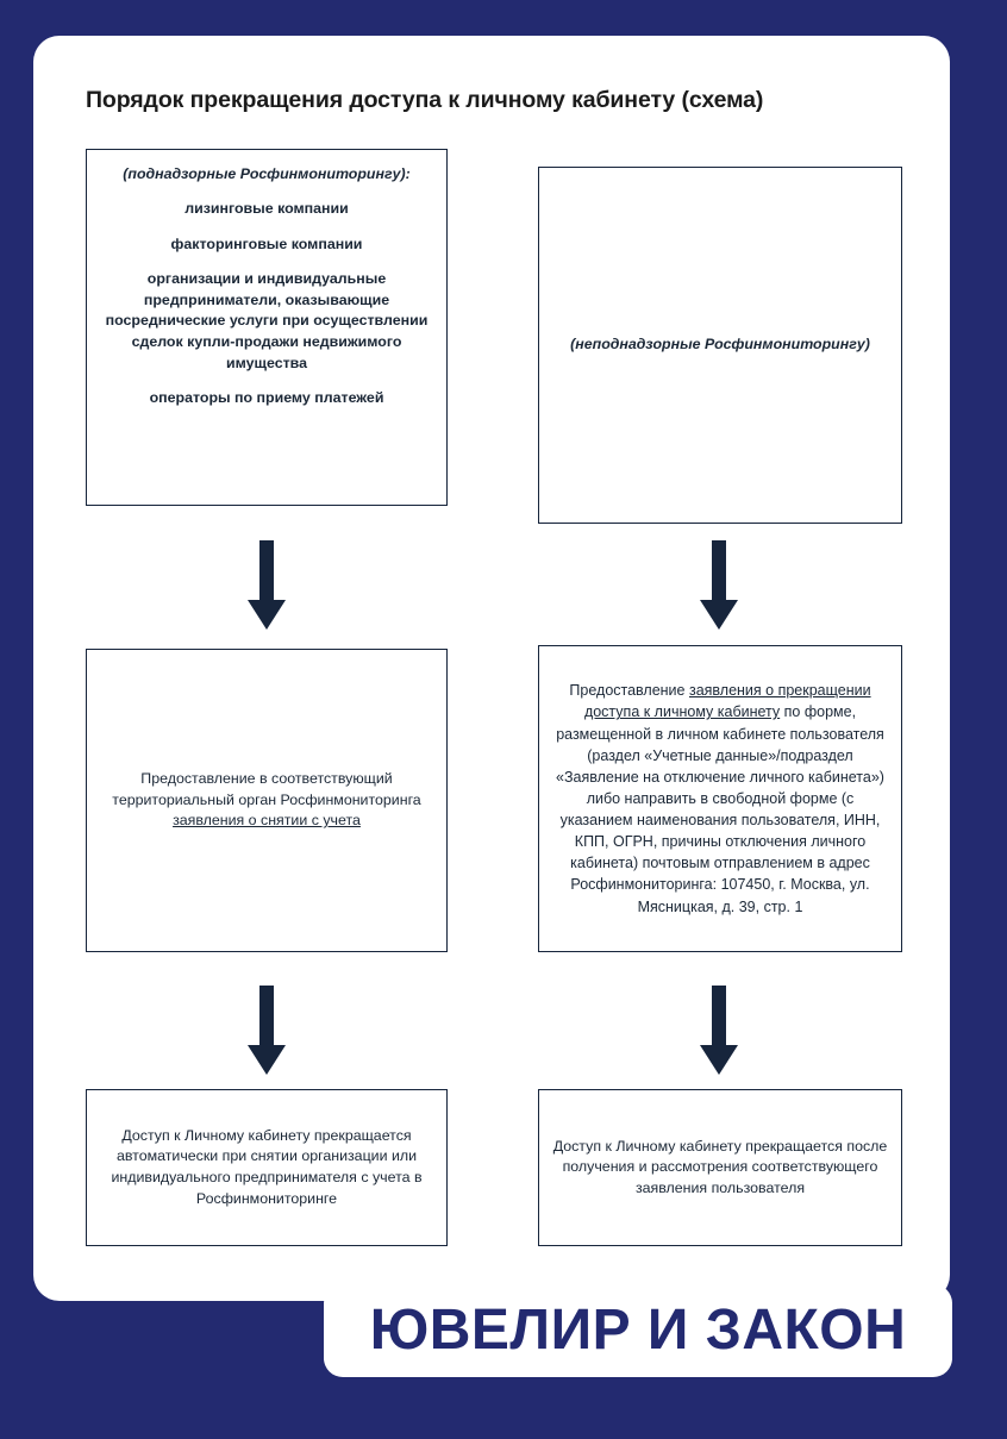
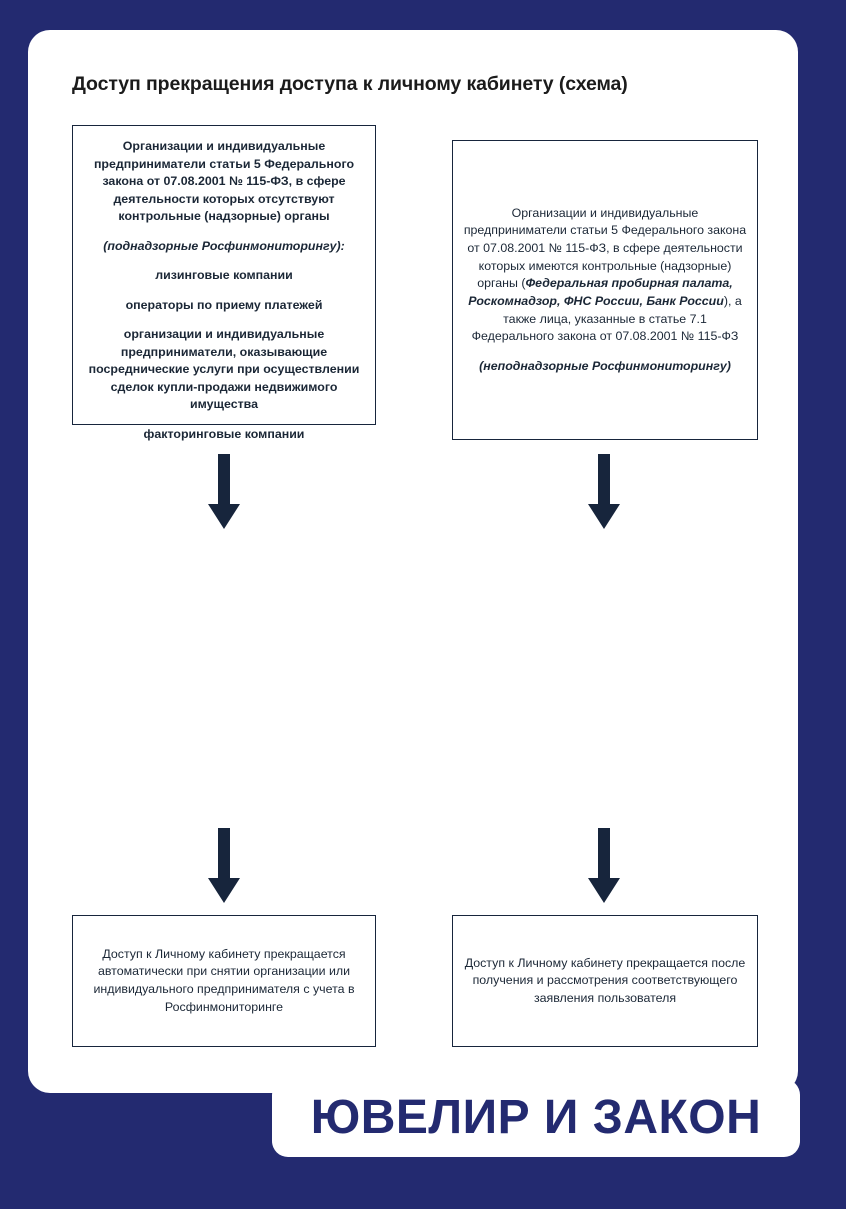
- Порядок прекращения доступа к личному кабинету (схема)
+ Доступ прекращения доступа к личному кабинету (схема)
+ Организации и индивидуальные предприниматели статьи 5 Федерального закона от 07.08.2001 № 115-ФЗ, в сфере деятельности которых отсутствуют контрольные (надзорные) органы
  (поднадзорные Росфинмониторингу):
  лизинговые компании
- факторинговые компании
+ операторы по приему платежей
  организации и индивидуальные предприниматели, оказывающие посреднические услуги при осуществлении сделок купли-продажи недвижимого имущества
- операторы по приему платежей
+ факторинговые компании
+ Организации и индивидуальные предприниматели статьи 5 Федерального закона от 07.08.2001 № 115-ФЗ, в сфере деятельности которых имеются контрольные (надзорные) органы (Федеральная пробирная палата, Роскомнадзор, ФНС России, Банк России), а также лица, указанные в статье 7.1 Федерального закона от 07.08.2001 № 115-ФЗ
  (неподнадзорные Росфинмониторингу)
- Предоставление в соответствующий территориальный орган Росфинмониторинга заявления о снятии с учета
- Предоставление заявления о прекращении доступа к личному кабинету по форме, размещенной в личном кабинете пользователя (раздел «Учетные данные»/подраздел «Заявление на отключение личного кабинета») либо направить в свободной форме (с указанием наименования пользователя, ИНН, КПП, ОГРН, причины отключения личного кабинета) почтовым отправлением в адрес Росфинмониторинга: 107450, г. Москва, ул. Мясницкая, д. 39, стр. 1
  Доступ к Личному кабинету прекращается автоматически при снятии организации или индивидуального предпринимателя с учета в Росфинмониторинге
  Доступ к Личному кабинету прекращается после получения и рассмотрения соответствующего заявления пользователя
  ЮВЕЛИР И ЗАКОН
